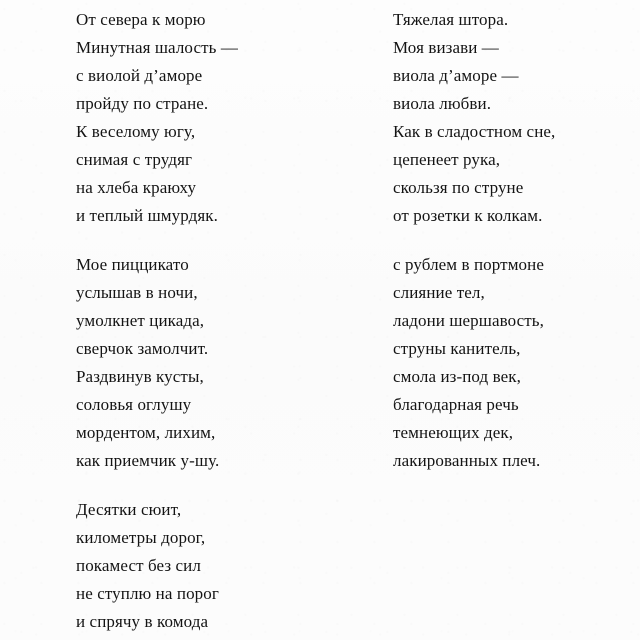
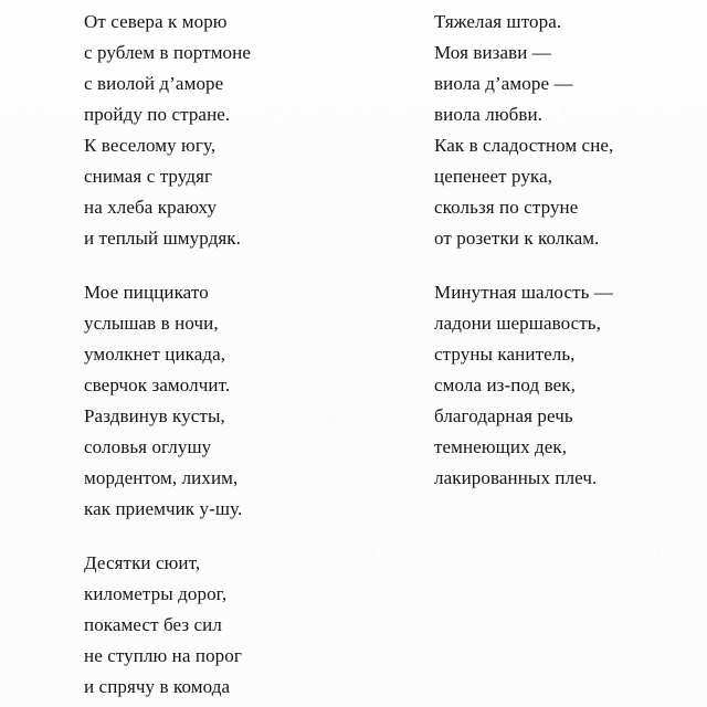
  От севера к морю
- Минутная шалость —
+ с рублем в портмоне
  с виолой д’аморе
  пройду по стране.
  К веселому югу,
  снимая с трудяг
  на хлеба краюху
  и теплый шмурдяк.
  Мое пиццикато
  услышав в ночи,
  умолкнет цикада,
  сверчок замолчит.
  Раздвинув кусты,
  соловья оглушу
  мордентом, лихим,
  как приемчик у-шу.
  Десятки сюит,
  километры дорог,
  покамест без сил
  не ступлю на порог
  и спрячу в комода
  Тяжелая штора.
  Моя визави —
  виола д’аморе —
  виола любви.
  Как в сладостном сне,
  цепенеет рука,
  скользя по струне
  от розетки к колкам.
- с рублем в портмоне
+ Минутная шалость —
- слияние тел,
  ладони шершавость,
  струны канитель,
  смола из-под век,
  благодарная речь
  темнеющих дек,
  лакированных плеч.
